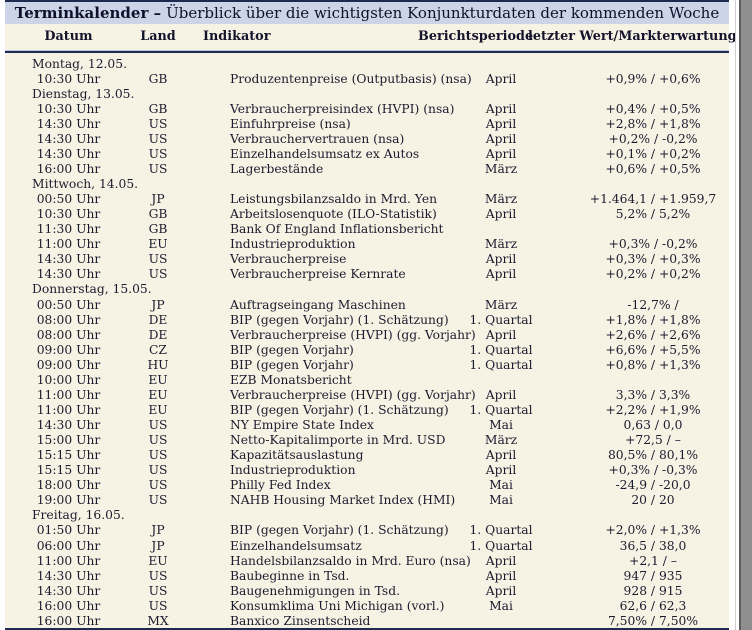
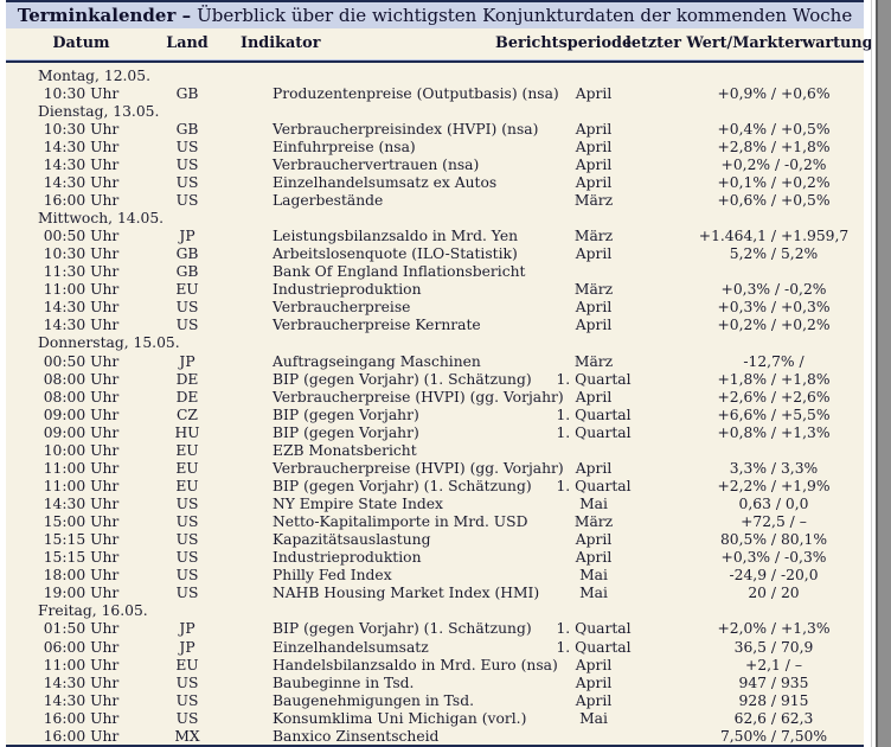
  Terminkalender –
  Überblick über die wichtigsten Konjunkturdaten der kommenden Woche
  Datum
  Land
  Indikator
  Berichtsperiode
  letzter Wert/Markterwartung
  Montag, 12.05.
  10:30 Uhr
  GB
  Produzentenpreise (Outputbasis) (
  April
  +0,9% / +0,6%
  Dienstag, 13.05.
  10:30 Uhr
  GB
  Verbraucherpreisindex (HVPI) (ns
  April
  +0,4% / +0,5%
  14:30 Uhr
  US
  Einfuhrpreise (nsa)
  April
  +2,8% / +1,8%
  14:30 Uhr
  US
  Verbrauchervertrauen (nsa)
  April
  +0,2% / -0,2%
  14:30 Uhr
  US
  Einzelhandelsumsatz ex Autos
  April
  +0,1% / +0,2%
  16:00 Uhr
  US
  Lagerbestände
  März
  +0,6% / +0,5%
  Mittwoch, 14.05.
  00:50 Uhr
  JP
  Leistungsbilanzsaldo in Mrd. Yen
  März
  +1.464,1 / +1.959,7
  10:30 Uhr
  GB
  Arbeitslosenquote (ILO-Statistik)
  April
  5,2% / 5,2%
  11:30 Uhr
  GB
  Bank Of England Inflationsbericht
  11:00 Uhr
  EU
  Industrieproduktion
  März
  +0,3% / -0,2%
  14:30 Uhr
  US
  Verbraucherpreise
  April
  +0,3% / +0,3%
  14:30 Uhr
  US
  Verbraucherpreise Kernrate
  April
  +0,2% / +0,2%
  Donnerstag, 15.05.
  00:50 Uhr
  JP
  Auftragseingang Maschinen
  März
  -12,7% /
  08:00 Uhr
  DE
  BIP (gegen Vorjahr) (1. Schätzung
  1. Quartal
  +1,8% / +1,8%
  08:00 Uhr
  DE
  Verbraucherpreise (HVPI) (gg. Vor
  April
  +2,6% / +2,6%
  09:00 Uhr
  CZ
  BIP (gegen Vorjahr)
  1. Quartal
  +6,6% / +5,5%
  09:00 Uhr
  HU
  BIP (gegen Vorjahr)
  1. Quartal
  +0,8% / +1,3%
  10:00 Uhr
  EU
  EZB Monatsbericht
  11:00 Uhr
  EU
  Verbraucherpreise (HVPI) (gg. Vor
  April
  3,3% / 3,3%
  11:00 Uhr
  EU
  BIP (gegen Vorjahr) (1. Schätzung
  1. Quartal
  +2,2% / +1,9%
  14:30 Uhr
  US
  NY Empire State Index
  Mai
  0,63 / 0,0
  15:00 Uhr
  US
  Netto-Kapitalimporte in Mrd. USD
  März
  +72,5 / –
  15:15 Uhr
  US
  Kapazitätsauslastung
  April
  80,5% / 80,1%
  15:15 Uhr
  US
  Industrieproduktion
  April
  +0,3% / -0,3%
  18:00 Uhr
  US
  Philly Fed Index
  Mai
  -24,9 / -20,0
  19:00 Uhr
  US
  NAHB Housing Market Index (HM
  Mai
  20 / 20
  Freitag, 16.05.
  01:50 Uhr
  JP
  BIP (gegen Vorjahr) (1. Schätzung
  1. Quartal
  +2,0% / +1,3%
  06:00 Uhr
  JP
  Einzelhandelsumsatz
  1. Quartal
- 36,5 / 38,0
+ 36,5 / 70,9
  11:00 Uhr
  EU
  Handelsbilanzsaldo in Mrd. Euro (
  April
  +2,1 / –
  14:30 Uhr
  US
  Baubeginne in Tsd.
  April
  947 / 935
  14:30 Uhr
  US
  Baugenehmigungen in Tsd.
  April
  928 / 915
  16:00 Uhr
  US
  Konsumklima Uni Michigan (vorl.)
  Mai
  62,6 / 62,3
  16:00 Uhr
  MX
  Banxico Zinsentscheid
  7,50% / 7,50%
